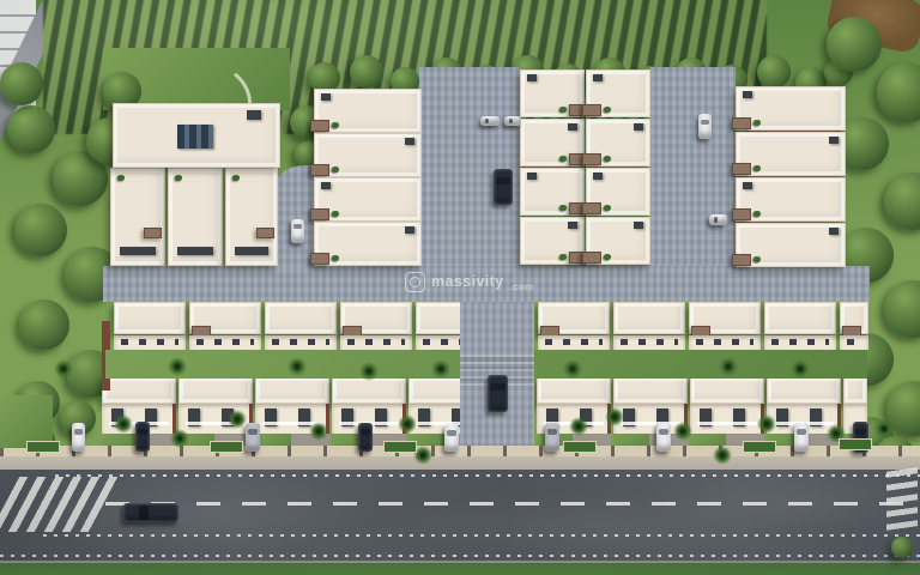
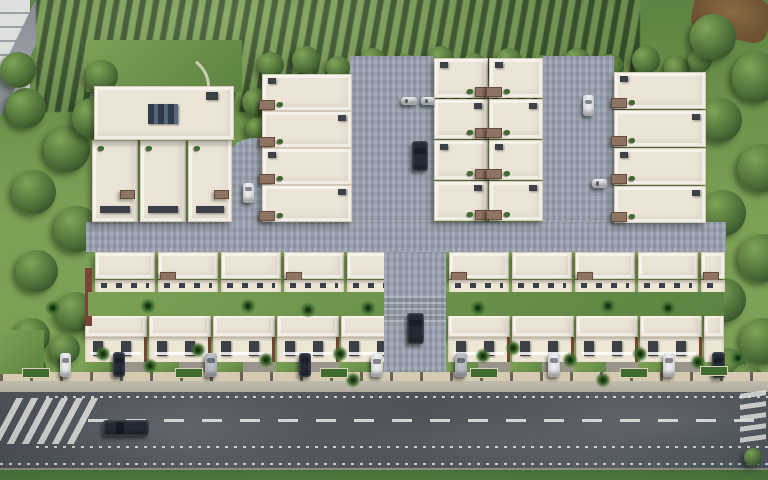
- massivity
- .com
